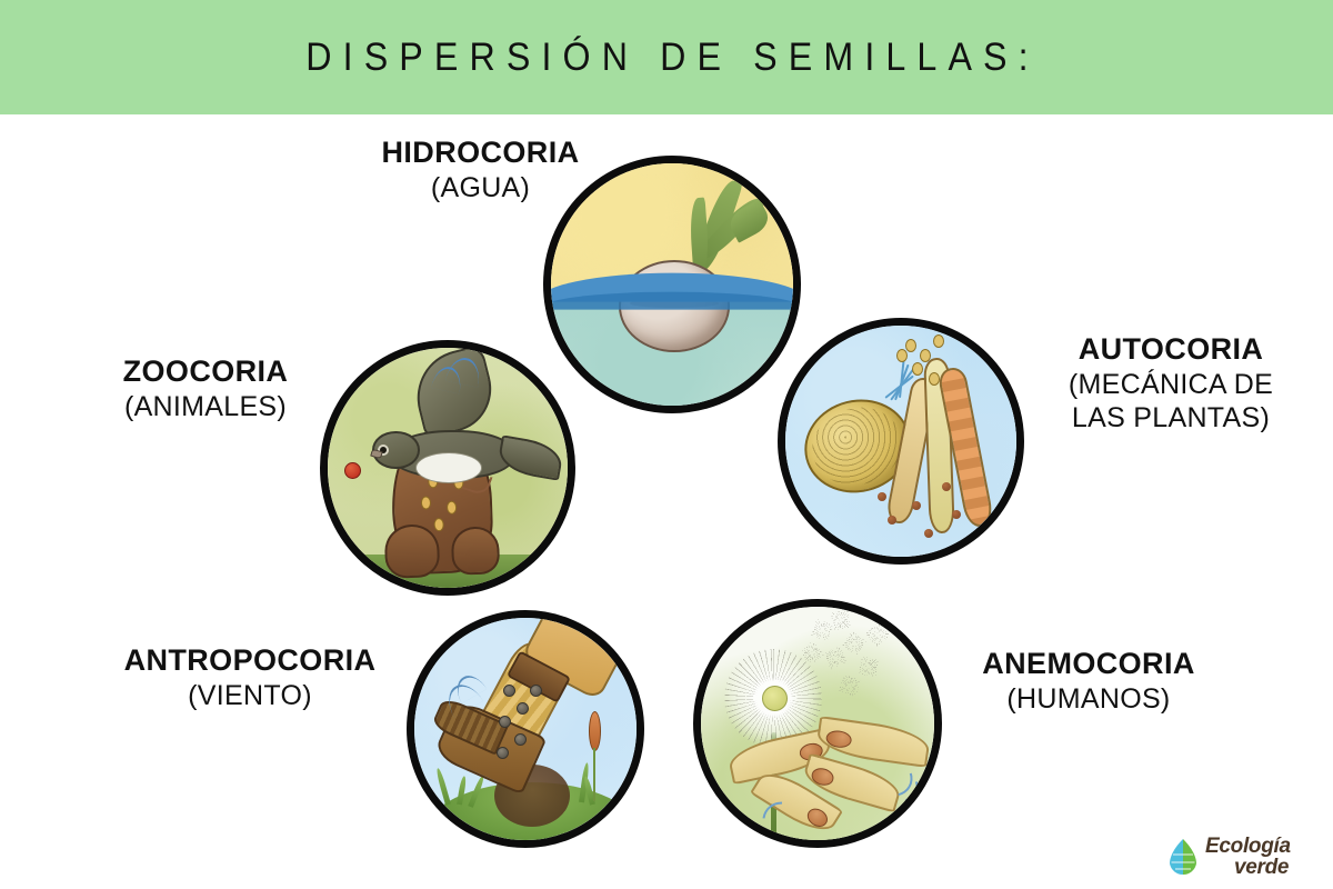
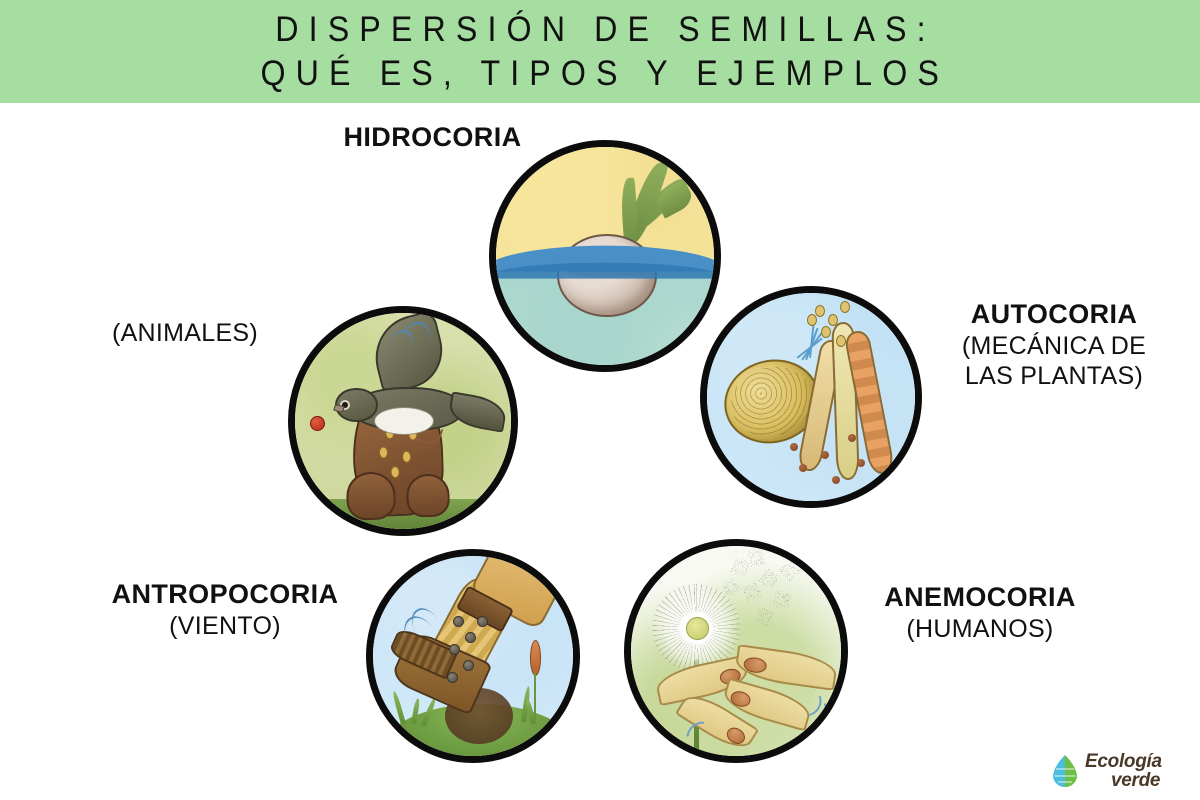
  DISPERSIÓN DE SEMILLAS:
+ QUÉ ES, TIPOS Y EJEMPLOS
  HIDROCORIA
- (AGUA)
- ZOOCORIA
  (ANIMALES)
  AUTOCORIA
  (MECÁNICA DE
  LAS PLANTAS)
  ANTROPOCORIA
  (VIENTO)
  ANEMOCORIA
  (HUMANOS)
  Ecología
  verde
